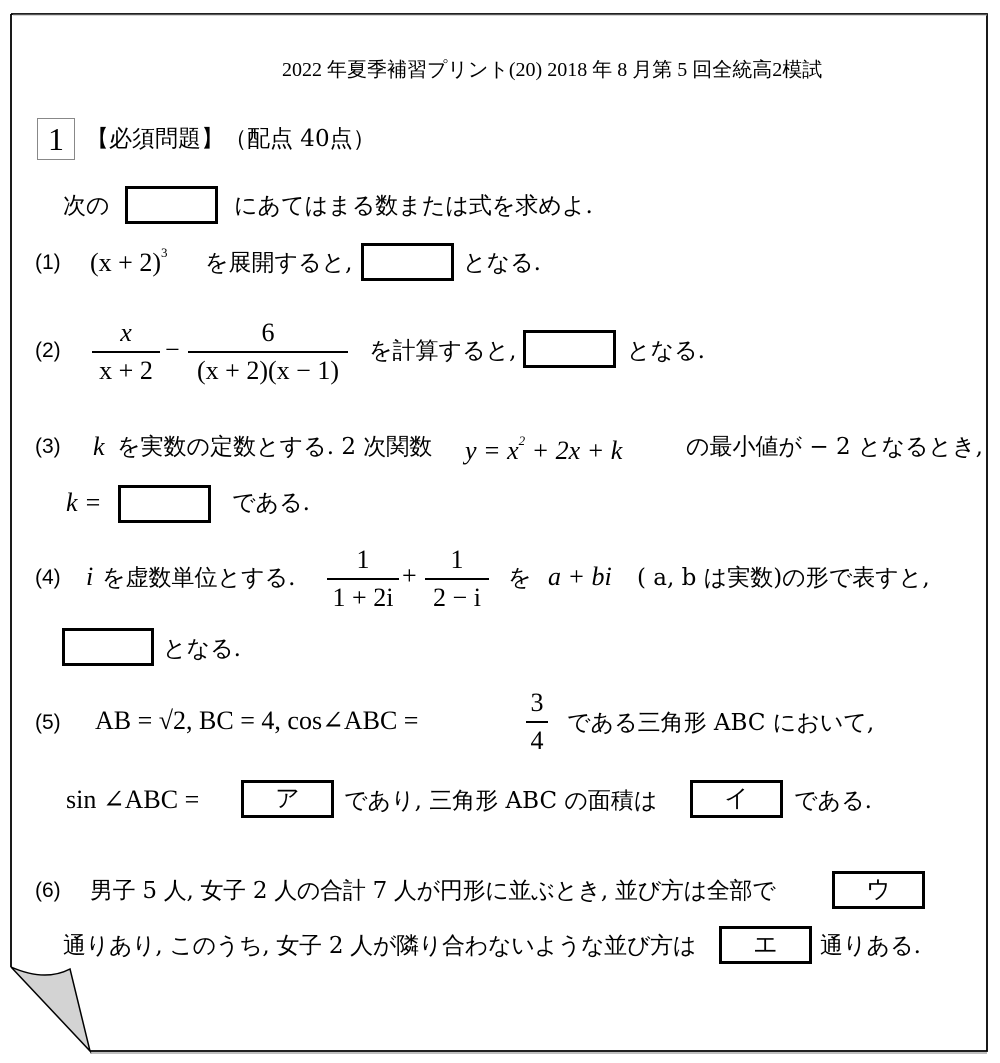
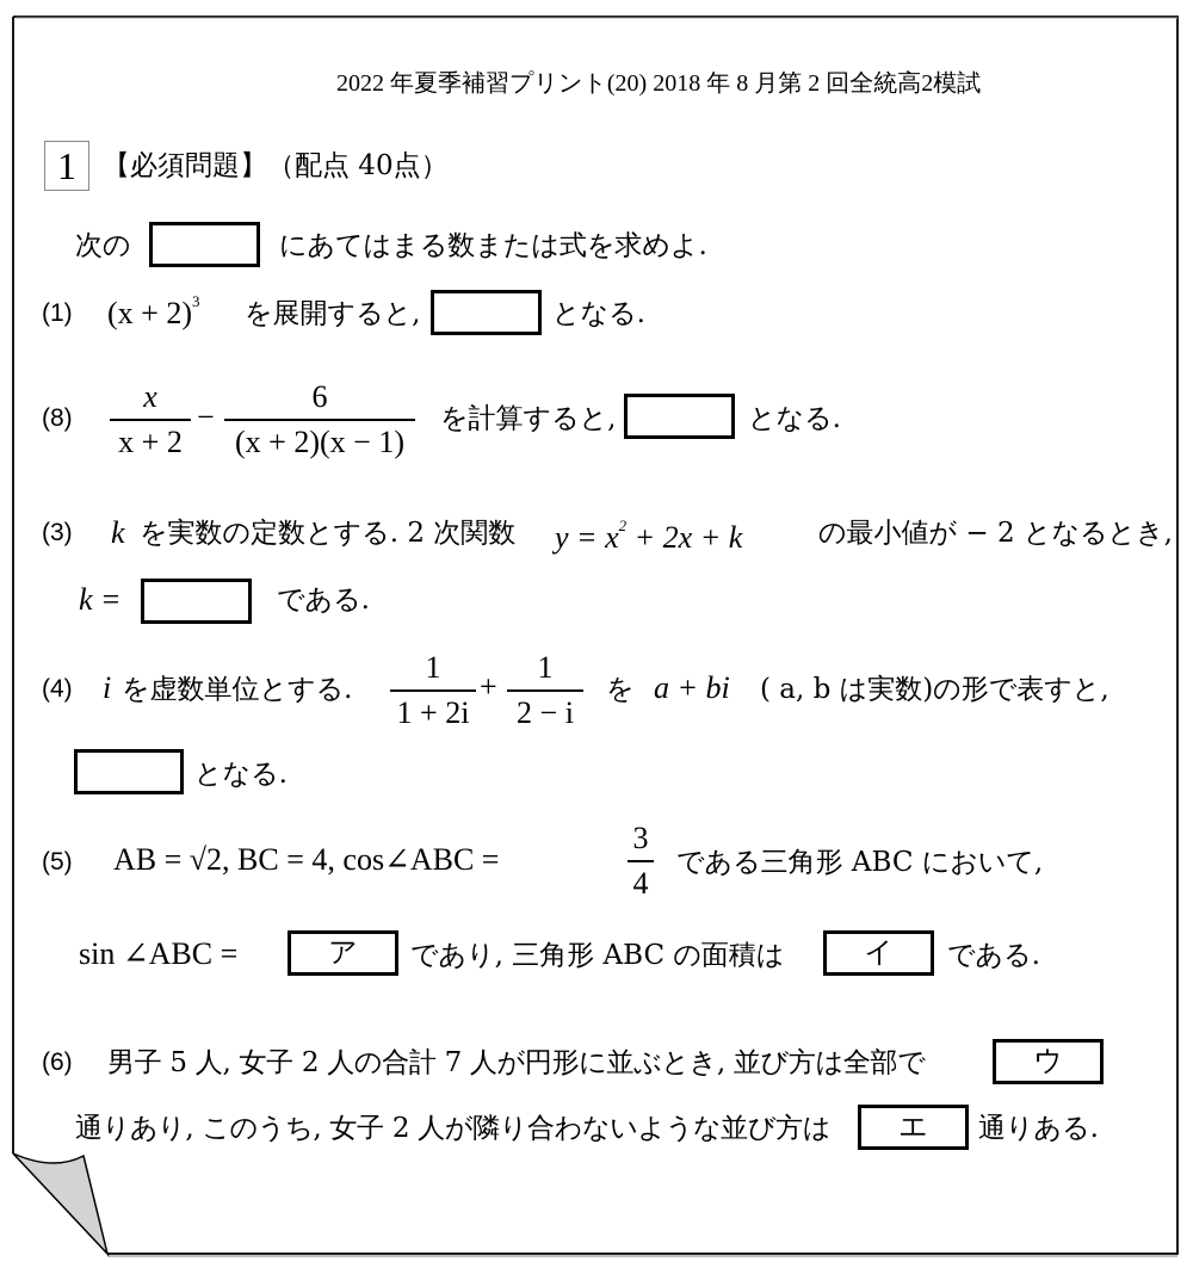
- 2022 年夏季補習プリント(20) 2018 年 8 月第 5 回全統高2模試
+ 2022 年夏季補習プリント(20) 2018 年 8 月第 2 回全統高2模試
  1
  【必須問題】（配点 40点）
  次の
  にあてはまる数または式を求めよ.
  (1)
  (x + 2)3
  を展開すると,
  となる.
- (2)
+ (8)
  x
  x + 2
  −
  6
  (x + 2)(x − 1)
  を計算すると,
  となる.
  (3)
  k
  を実数の定数とする. 2 次関数
  y = x2 + 2x + k
  の最小値が − 2 となるとき,
  k =
  である.
  (4)
  i
  を虚数単位とする.
  1
  1 + 2i
  +
  1
  2 − i
  を
  a + bi
  ( a, b は実数)の形で表すと,
  となる.
  (5)
  AB = √2, BC = 4, cos∠ABC =
  3
  4
  である三角形 ABC において,
  sin ∠ABC =
  ア
  であり, 三角形 ABC の面積は
  イ
  である.
  (6)
  男子 5 人, 女子 2 人の合計 7 人が円形に並ぶとき, 並び方は全部で
  ウ
  通りあり, このうち, 女子 2 人が隣り合わないような並び方は
  エ
  通りある.
